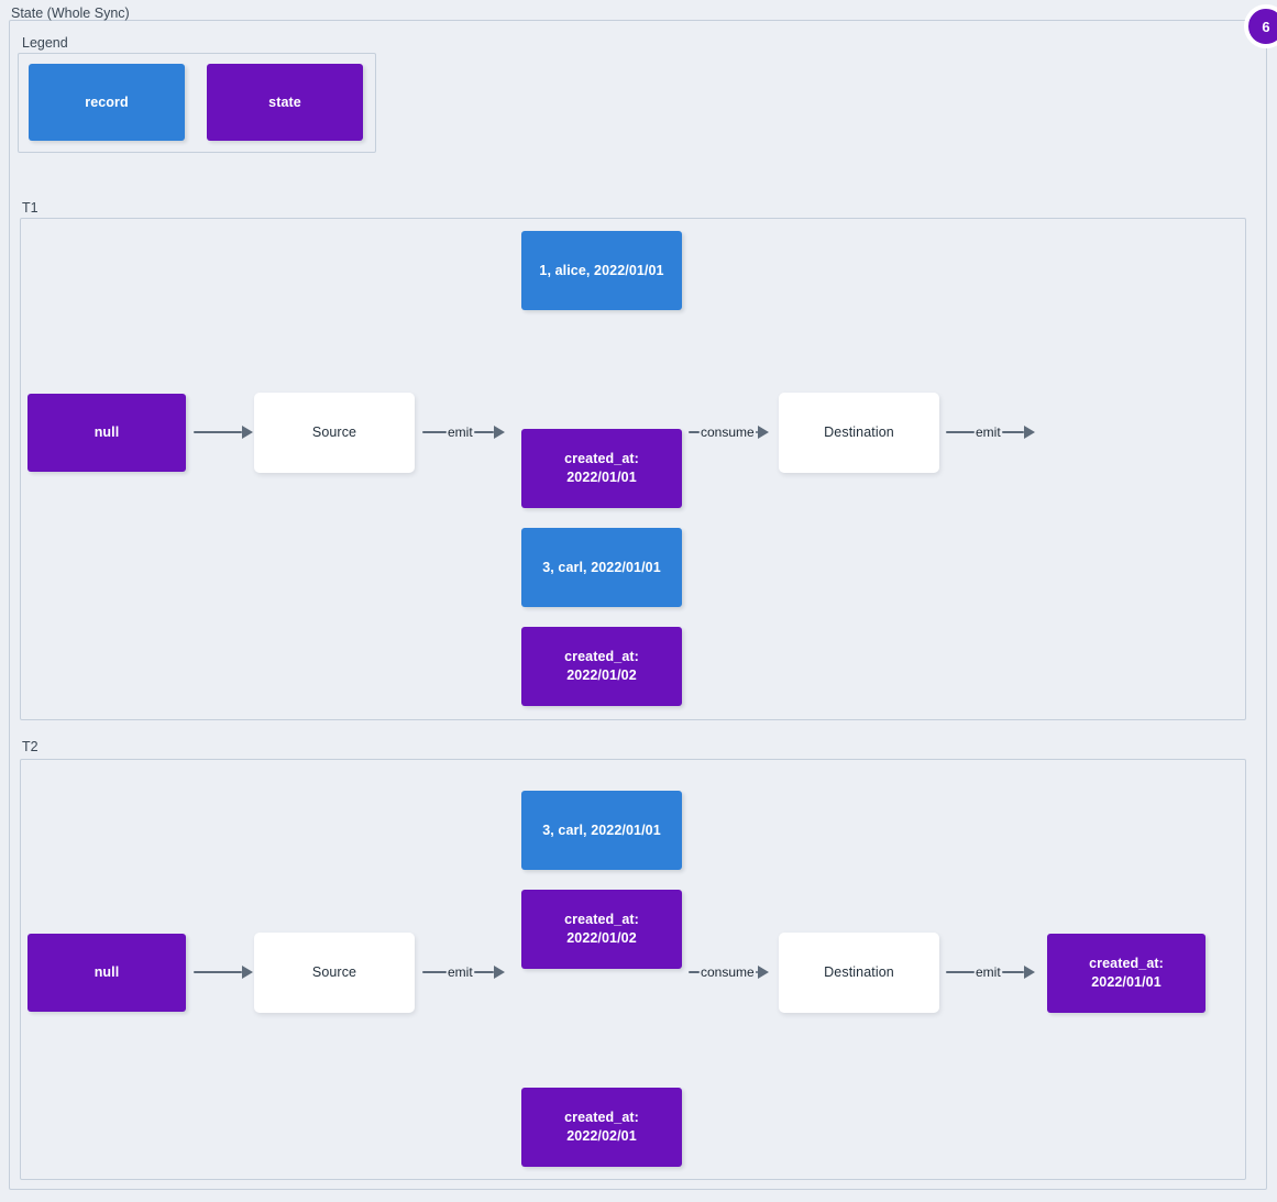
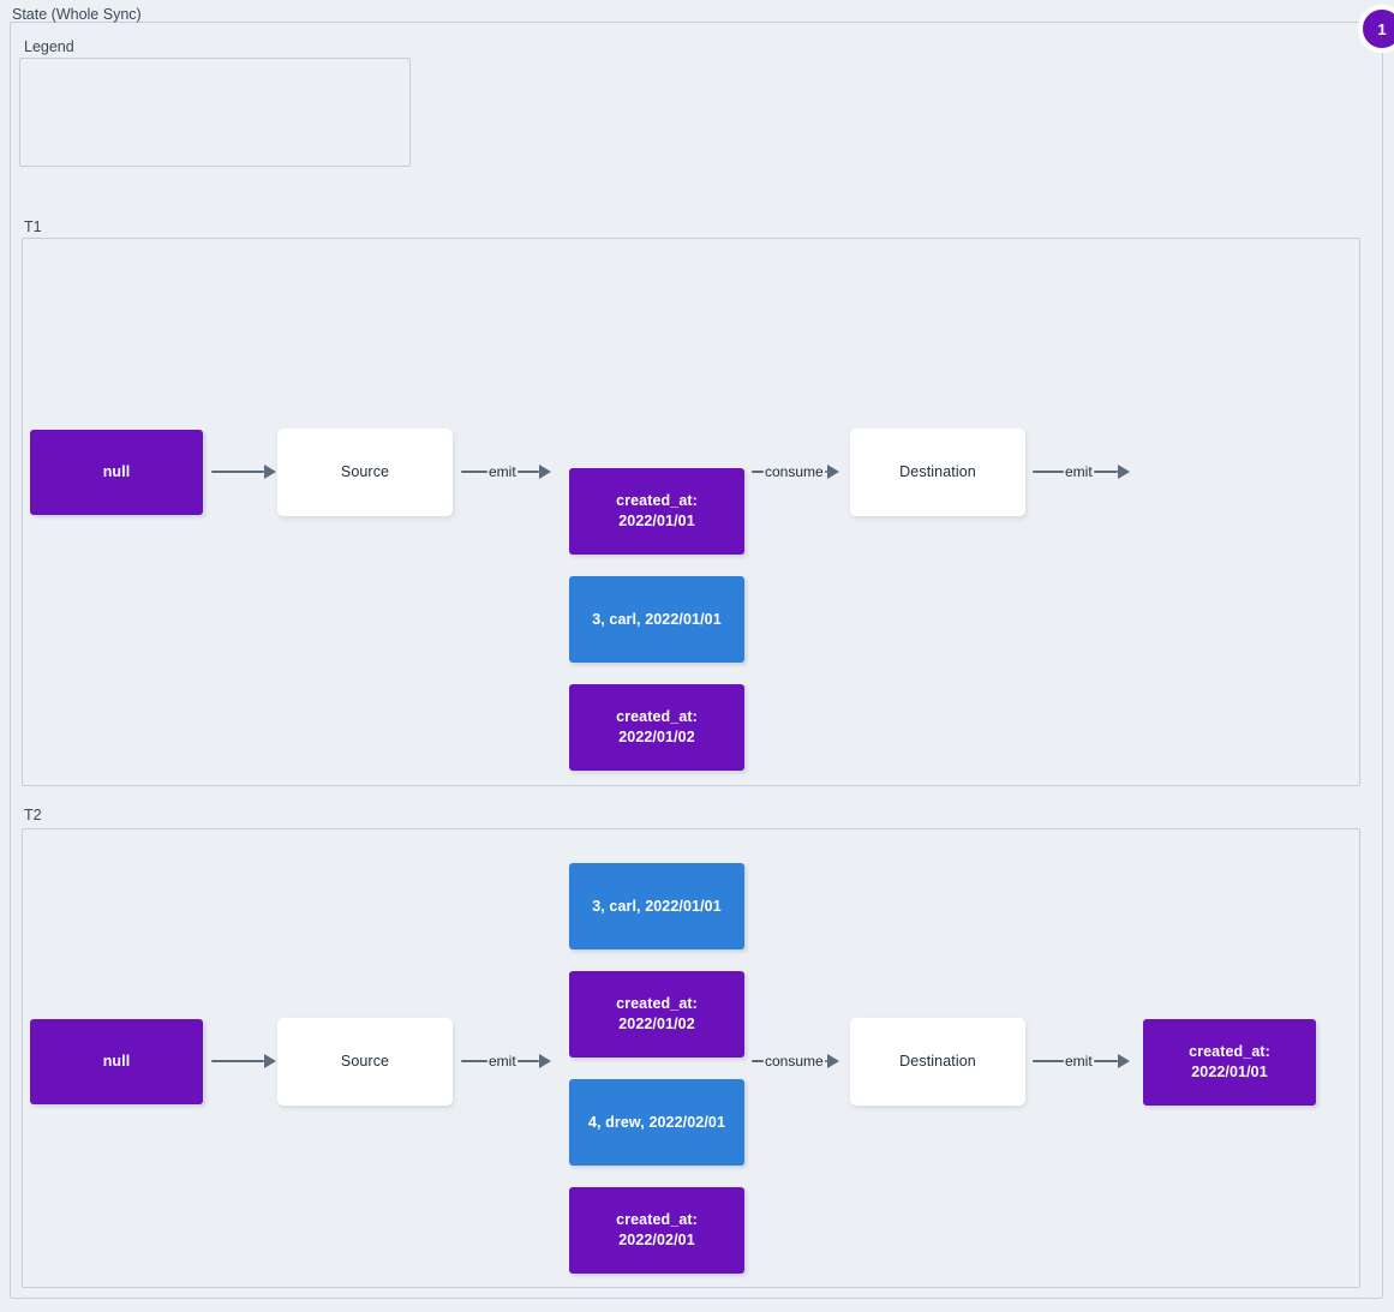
  State (Whole Sync)
- 6
+ 1
  Legend
- record
- state
  T1
  null
  Source
  emit
- 1, alice, 2022/01/01
  created_at:
  2022/01/01
  3, carl, 2022/01/01
  created_at:
  2022/01/02
  consume
  Destination
  emit
  T2
  null
  Source
  emit
  3, carl, 2022/01/01
  created_at:
  2022/01/02
+ 4, drew, 2022/02/01
  created_at:
  2022/02/01
  consume
  Destination
  emit
  created_at:
  2022/01/01
